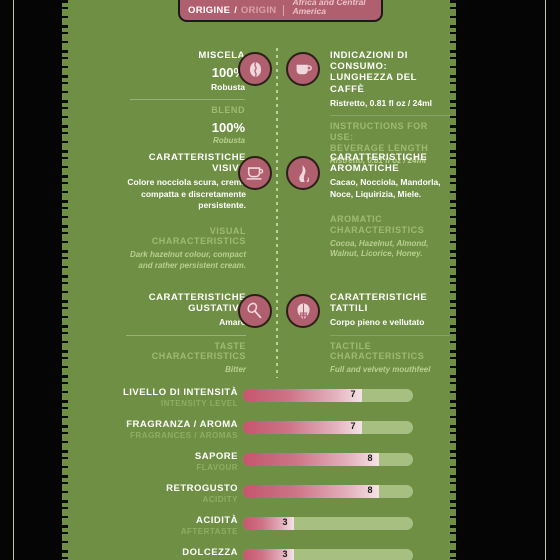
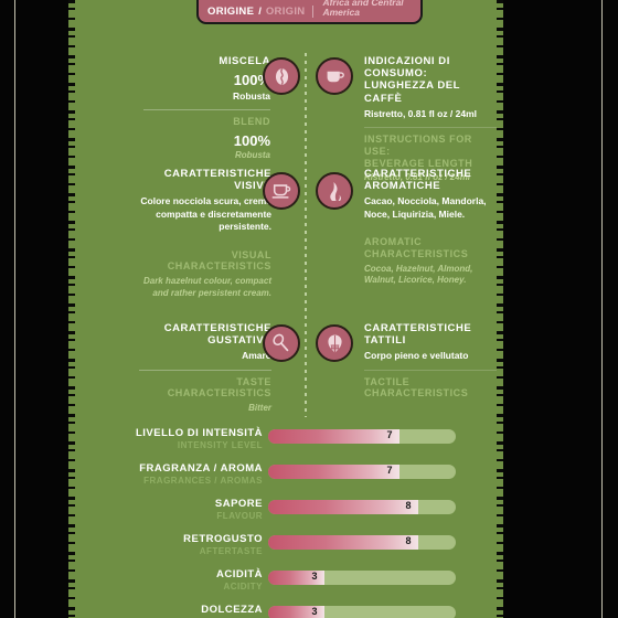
  ORIGINE
  /
  ORIGIN
  Africa and Central America
  MISCELA
  100
  Robusta
  BLEND
  100%
  Robusta
  INDICAZIONI DI CONSUMO:
  LUNGHEZZA DEL CAFFÈ
  Ristretto, 0.81 fl oz / 24ml
  INSTRUCTIONS FOR USE:
  BEVERAGE LENGTH
  Ristretto, 0.81 fl oz / 24ml
  CARATTERISTICHE
  VISIV
  Colore nocciola scura, crem compatta e discretamente persistente.
  VISUAL
  CHARACTERISTICS
  Dark hazelnut colour, compact and rather persistent cream.
  CARATTERISTICHE
  AROMATICHE
  Cacao, Nocciola, Mandorla, Noce, Liquirizia, Miele.
  AROMATIC
  CHARACTERISTICS
  Cocoa, Hazelnut, Almond, Walnut, Licorice, Honey.
  CARATTERISTICH
  GUSTATIV
  Amar
  TASTE
  CHARACTERISTICS
  Bitter
  CARATTERISTICHE
  TATTILI
  Corpo pieno e vellutato
  TACTILE
  CHARACTERISTICS
- Full and velvety mouthfeel
  LIVELLO DI INTENSITÀ
  INTENSITY LEVEL
  7
  FRAGRANZA / AROMA
  FRAGRANCES / AROMAS
  7
  SAPORE
  FLAVOUR
  8
  RETROGUSTO
- ACIDITY
+ AFTERTASTE
  8
  ACIDITÀ
- AFTERTASTE
+ ACIDITY
  3
  DOLCEZZA
  3
